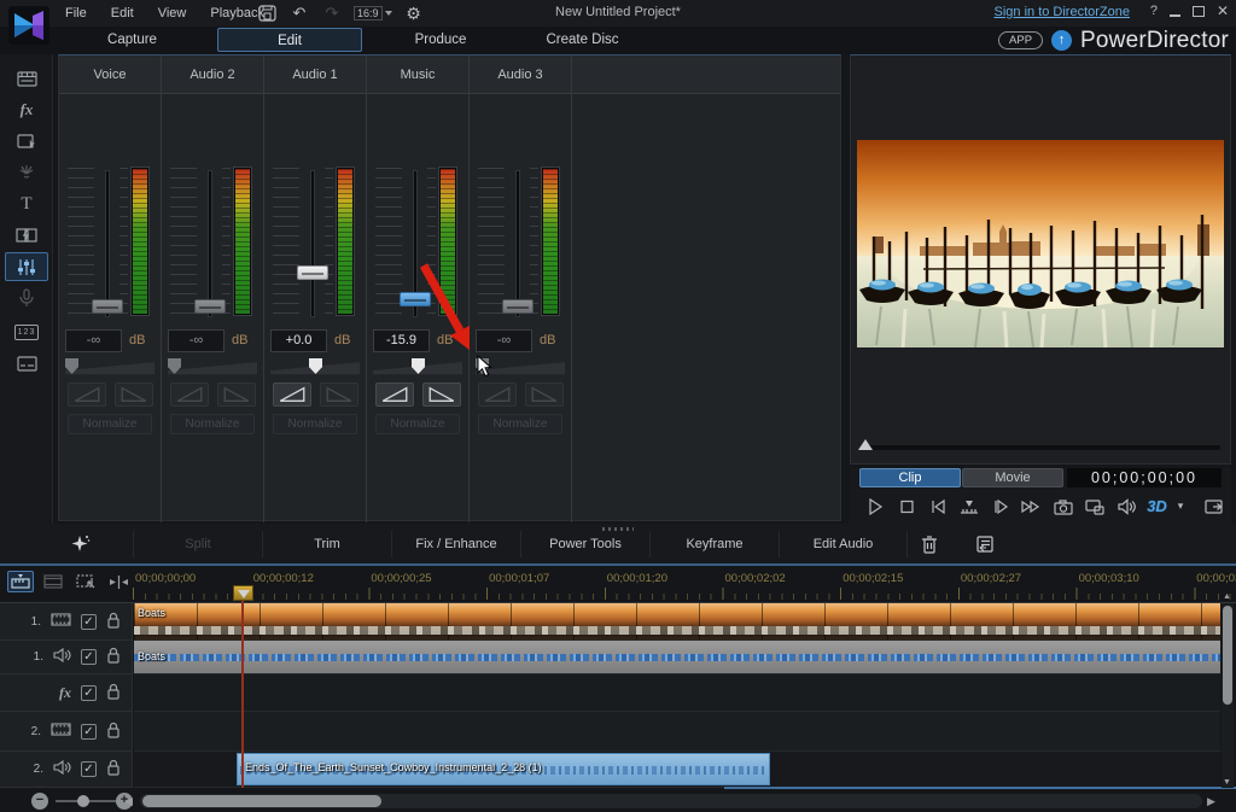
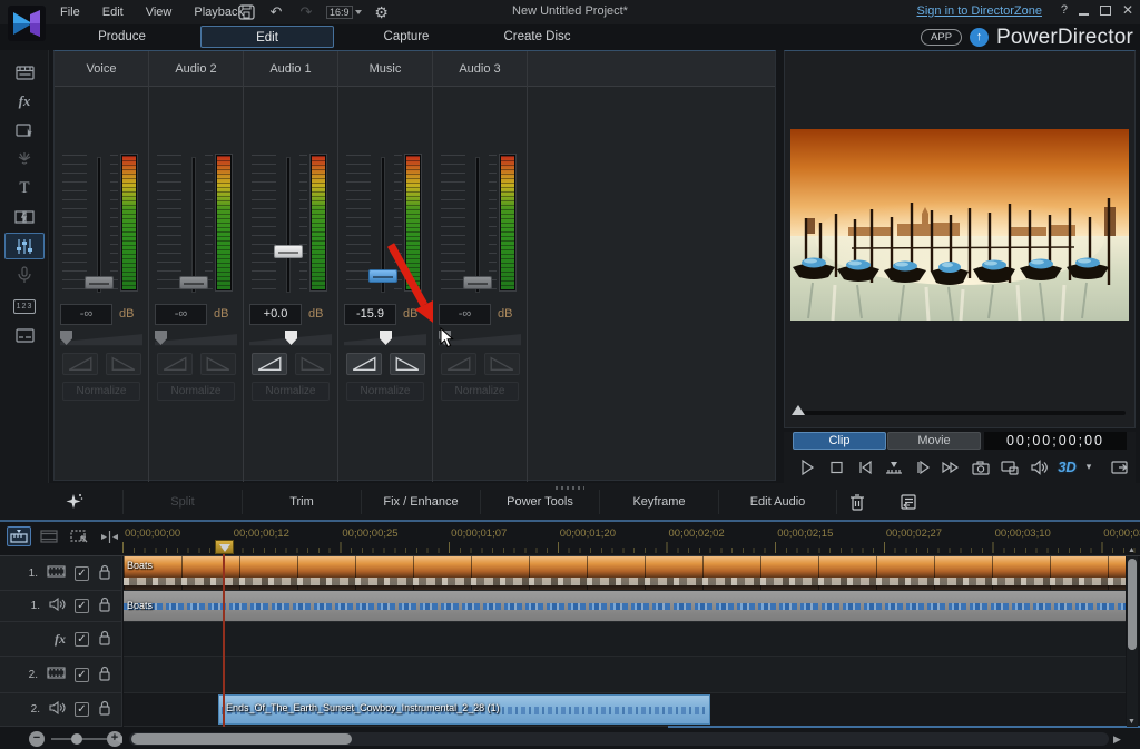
  File Edit View Playback
  ↶
  ↷
  16:9
  ⚙
  New Untitled Project*
  Sign in to DirectorZone
  ?
  ✕
- Capture
+ Produce
  Edit
- Produce
+ Capture
  Create Disc
  APP
  ↑
  PowerDirector
  fx
  T
  Voice
  -∞
  dB
  Normalize
  Audio 2
  -∞
  dB
  Normalize
  Audio 1
  +0.0
  dB
  Normalize
  Music
  -15.9
  dB
  Normalize
  Audio 3
  -∞
  dB
  Normalize
  Clip
  Movie
  00;00;00;00
  3D
  ▾
  Split
  Trim
  Fix / Enhance
  Power Tools
  Keyframe
  Edit Audio
  00;00;00;00
  00;00;00;12
  00;00;00;25
  00;00;01;07
  00;00;01;20
  00;00;02;02
  00;00;02;15
  00;00;02;27
  00;00;03;10
  1.
  ✓
  1.
  ✓
  fx
  ✓
  2.
  ✓
  2.
  ✓
  Boats
  Boats
  Ends_Of_The_Earth_Sunset_Cowboy_Instrumental_2_28 (1)
  −
  +
  ◀
  ▶
